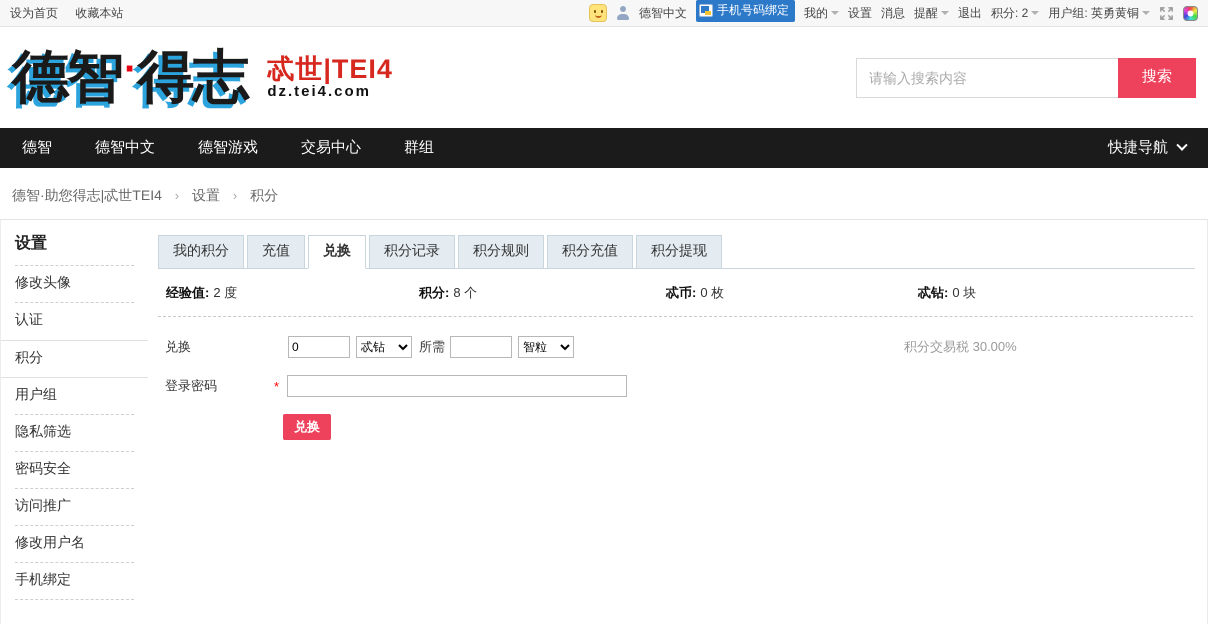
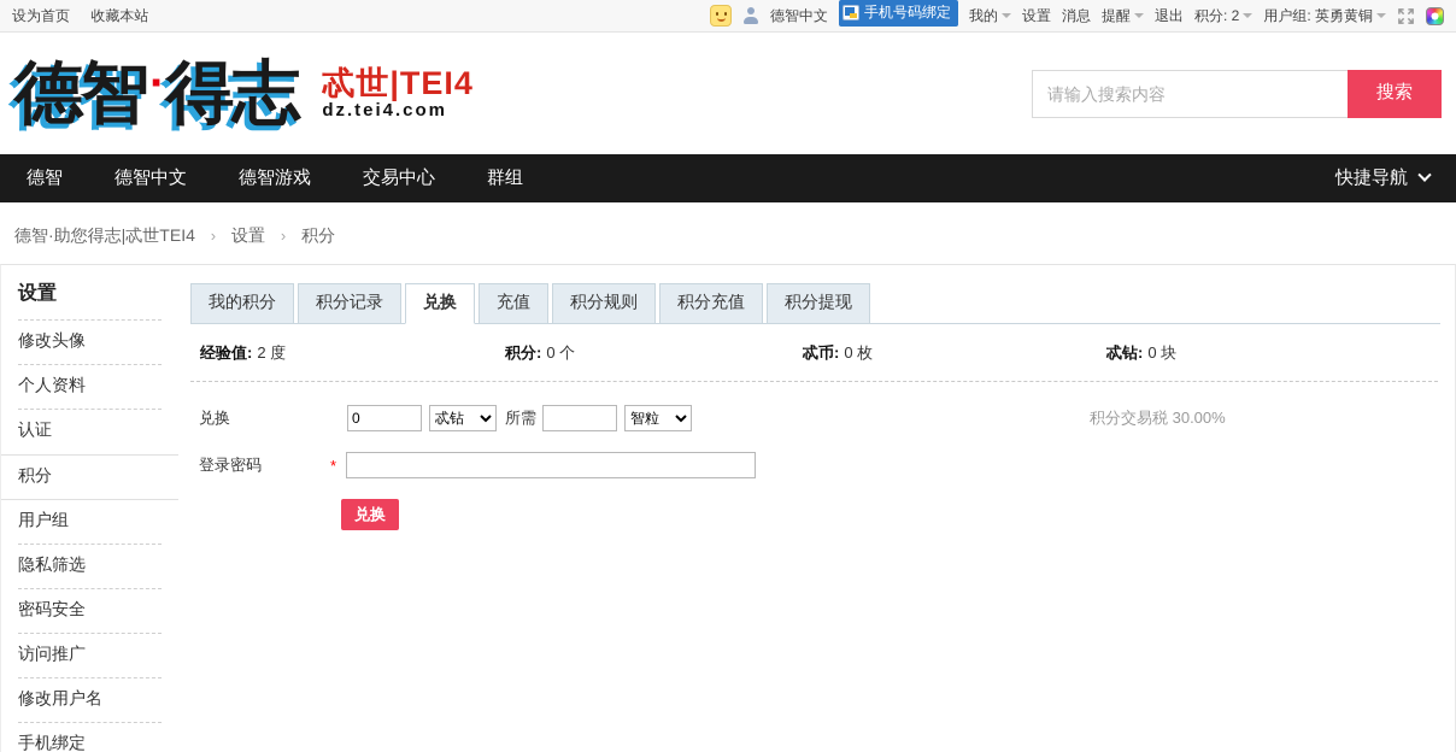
  设为首页 收藏本站
  德智中文
  手机号码绑定
  我的
  设置
  消息
  提醒
  退出
  积分: 2
  用户组: 英勇黄铜
  德智·得志
  忒世|TEI4
  dz.tei4.com
  请输入搜索内容
  搜索
  德智
  德智中文
  德智游戏
  交易中心
  群组
  快捷导航
  德智·助您得志|忒世TEI4 › 设置 › 积分
  设置
  修改头像
+ 个人资料
  认证
  积分
  用户组
  隐私筛选
  密码安全
  访问推广
  修改用户名
  手机绑定
  我的积分
- 充值
+ 积分记录
  兑换
- 积分记录
+ 充值
  积分规则
  积分充值
  积分提现
  经验值: 2 度
- 积分: 8 个
+ 积分: 0 个
  忒币: 0 枚
  忒钻: 0 块
  兑换
  0
  忒钻
  所需
  智粒
  积分交易税 30.00%
  登录密码
  *
  兑换
